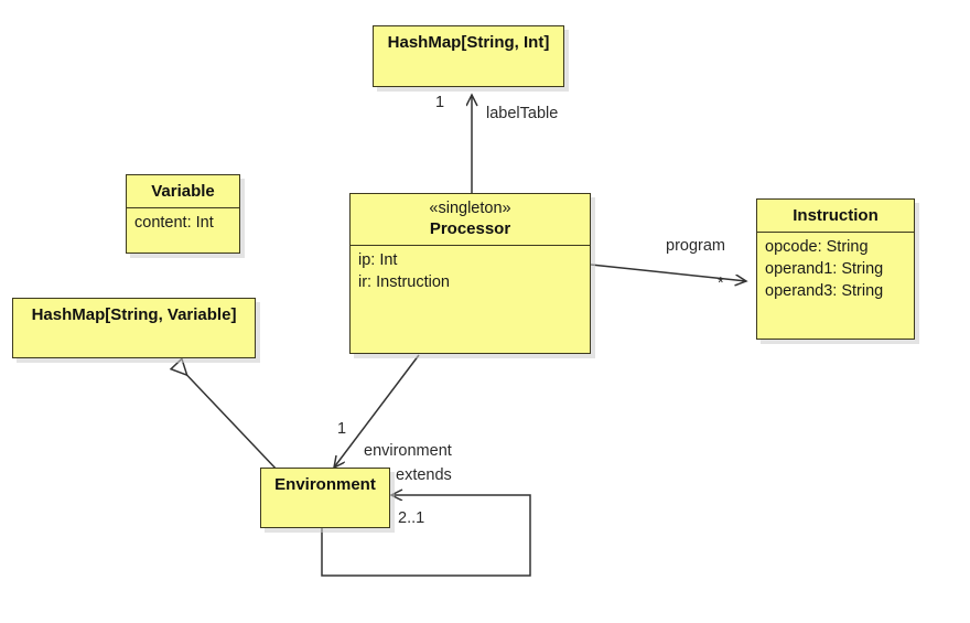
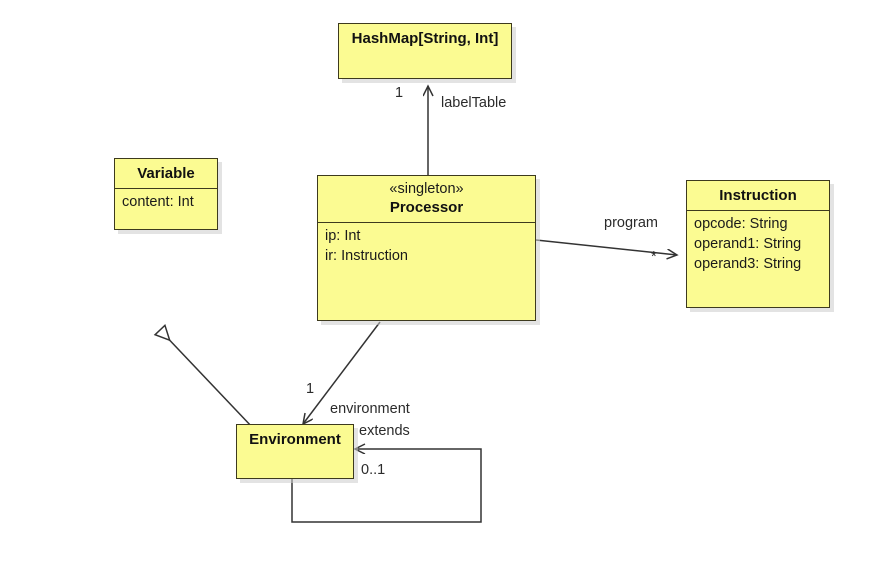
  HashMap[String, Int]
  Variable
  content: Int
- HashMap[String, Variable]
  «singleton»
  Processor
  ip: Int
  ir: Instruction
  Instruction
  opcode: String
  operand1: String
  operand3: String
  Environment
  1
  labelTable
  program
  *
  1
  environment
  extends
- 2..1
+ 0..1
